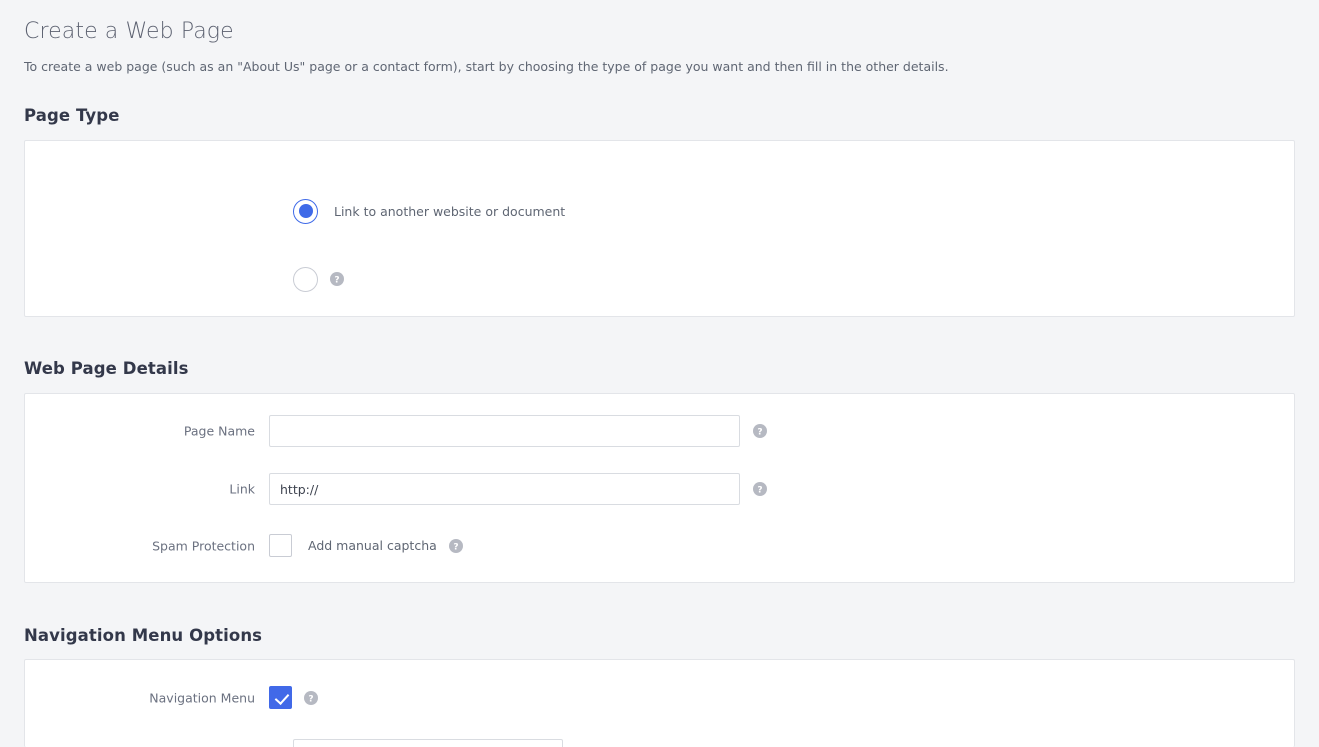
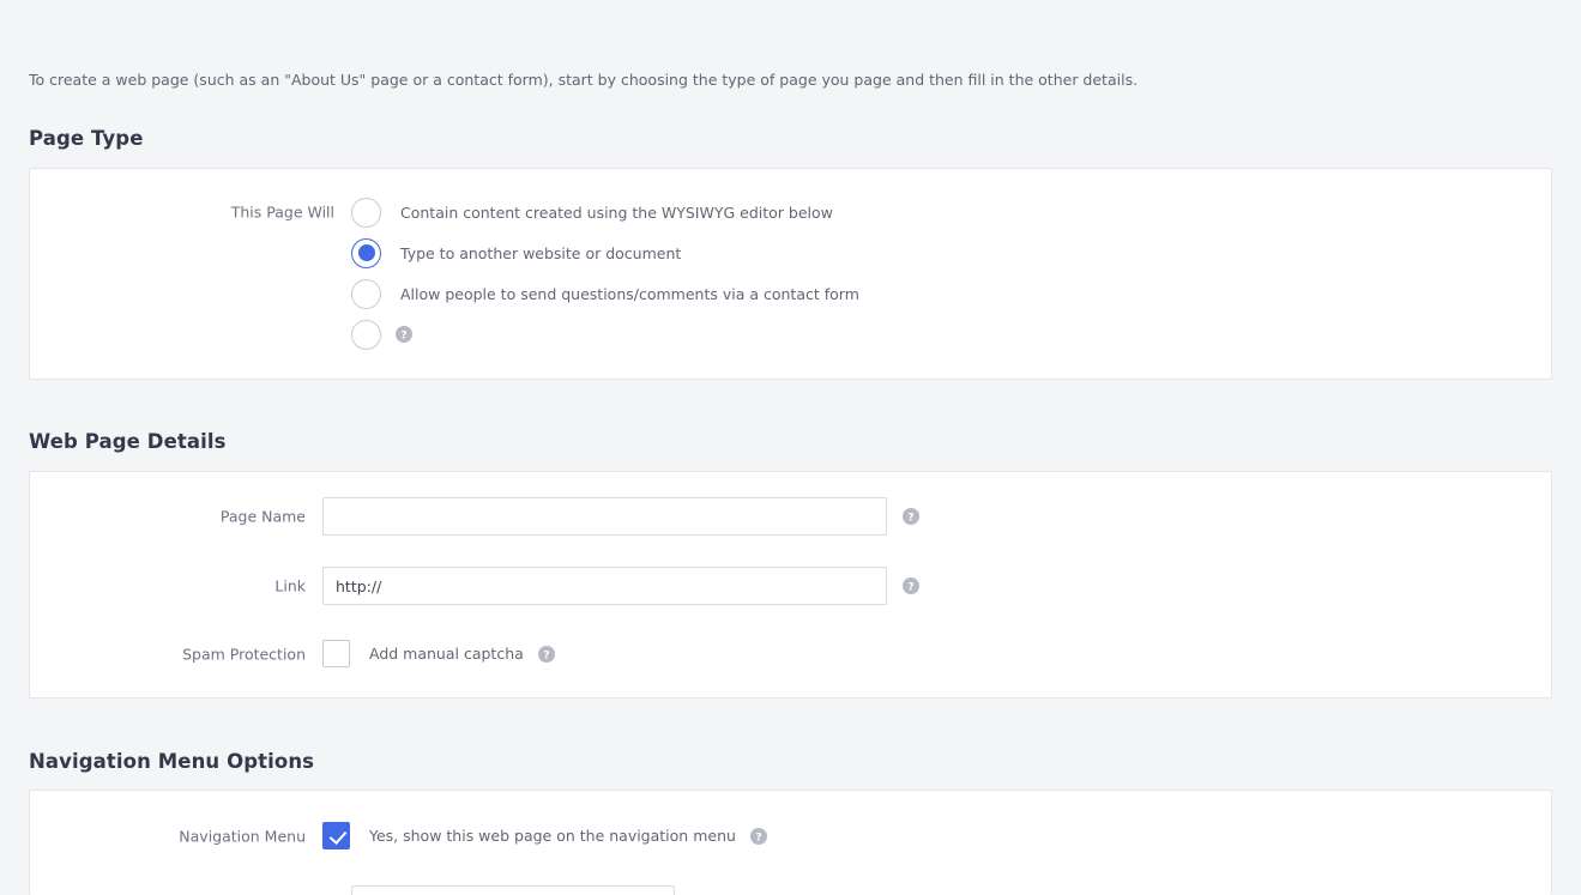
- Create a Web Page
- To create a web page (such as an "About Us" page or a contact form), start by choosing the type of page you want and then fill in the other details.
+ To create a web page (such as an "About Us" page or a contact form), start by choosing the type of page you page and then fill in the other details.
  Page Type
+ This Page Will
+ Contain content created using the WYSIWYG editor below
- Link to another website or document
+ Type to another website or document
+ Allow people to send questions/comments via a contact form
  ?
  Web Page Details
  Page Name
  ?
  Link
  http://
  ?
  Spam Protection
  Add manual captcha
  ?
  Navigation Menu Options
  Navigation Menu
+ Yes, show this web page on the navigation menu
  ?
